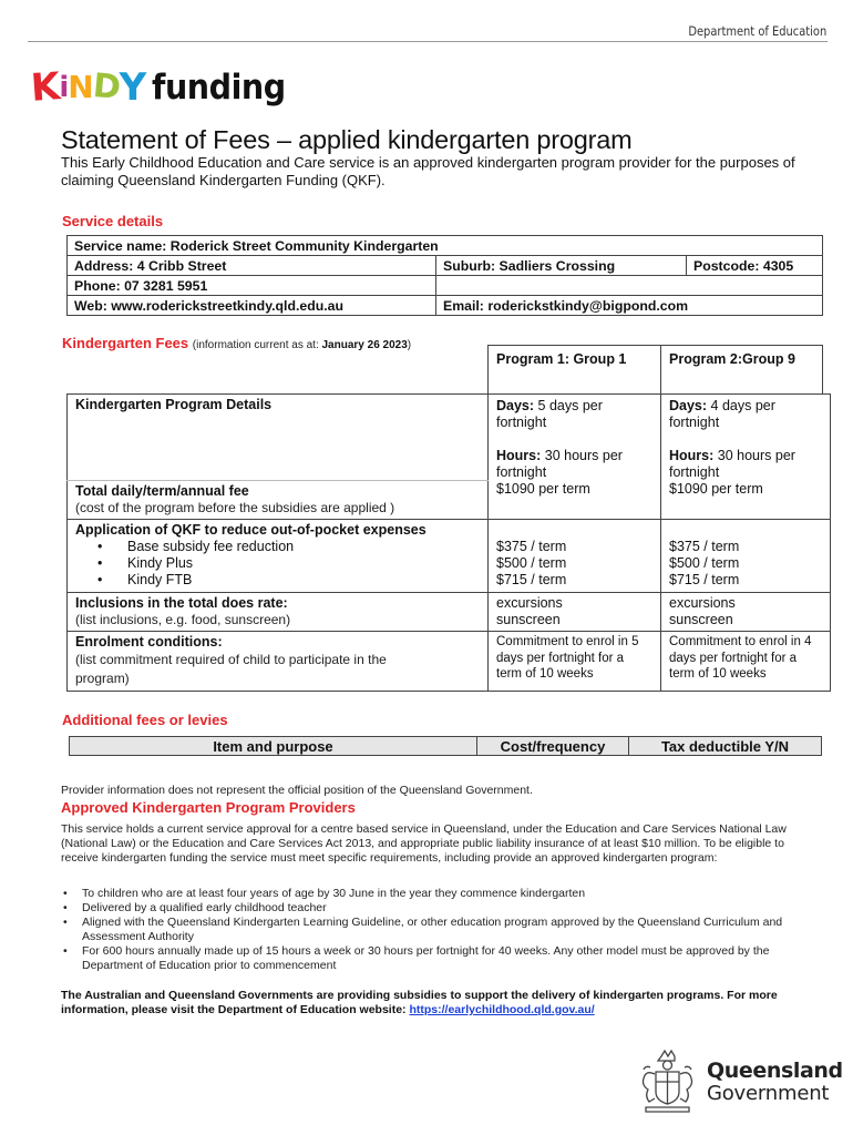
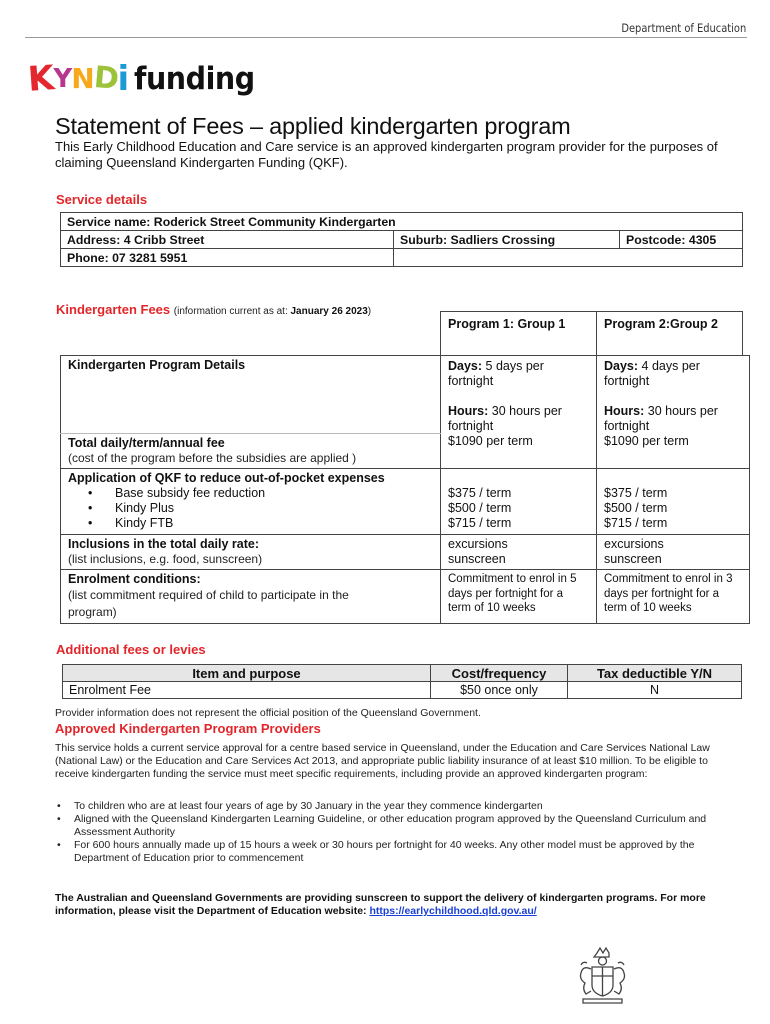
  Department of Education
- i
+ Y
  N
- Y
+ i
  funding
  Statement of Fees – applied kindergarten program
  This Early Childhood Education and Care service is an approved kindergarten program provider for the purposes of claiming Queensland Kindergarten Funding (QKF).
  Service details
  Service name: Roderick Street Community Kindergarten
  Address: 4 Cribb Street	Suburb: Sadliers Crossing	Postcode: 4305
  Phone: 07 3281 5951
- Web: www.roderickstreetkindy.qld.edu.au	Email: roderickstkindy@bigpond.com
  Kindergarten Fees (information current as at: January 26 2023)
  Program 1: Group 1
- Program 2:Group 9
+ Program 2:Group 2
  Kindergarten Program Details	Days: 5 days per fortnight Hours: 30 hours per fortnight $1090 per term	Days: 4 days per fortnight Hours: 30 hours per fortnight $1090 per term
  Total daily/term/annual fee (cost of the program before the subsidies are applied )
  Application of QKF to reduce out-of-pocket expenses Base subsidy fee reduction Kindy Plus Kindy FTB	$375 / term $500 / term $715 / term	$375 / term $500 / term $715 / term
- Inclusions in the total does rate: (list inclusions, e.g. food, sunscreen)	excursions sunscreen	excursions sunscreen
+ Inclusions in the total daily rate: (list inclusions, e.g. food, sunscreen)	excursions sunscreen	excursions sunscreen
- Enrolment conditions: (list commitment required of child to participate in the program)	Commitment to enrol in 5 days per fortnight for a term of 10 weeks	Commitment to enrol in 4 days per fortnight for a term of 10 weeks
+ Enrolment conditions: (list commitment required of child to participate in the program)	Commitment to enrol in 5 days per fortnight for a term of 10 weeks	Commitment to enrol in 3 days per fortnight for a term of 10 weeks
  Additional fees or levies
  Item and purpose	Cost/frequency	Tax deductible Y/N
+ Enrolment Fee	$50 once only	N
  Provider information does not represent the official position of the Queensland Government.
  Approved Kindergarten Program Providers
  This service holds a current service approval for a centre based service in Queensland, under the Education and Care Services National Law (National Law) or the Education and Care Services Act 2013, and appropriate public liability insurance of at least $10 million. To be eligible to receive kindergarten funding the service must meet specific requirements, including provide an approved kindergarten program:
- To children who are at least four years of age by 30 June in the year they commence kindergarten
+ To children who are at least four years of age by 30 January in the year they commence kindergarten
- Delivered by a qualified early childhood teacher
  Aligned with the Queensland Kindergarten Learning Guideline, or other education program approved by the Queensland Curriculum and Assessment Authority
  For 600 hours annually made up of 15 hours a week or 30 hours per fortnight for 40 weeks. Any other model must be approved by the Department of Education prior to commencement
- The Australian and Queensland Governments are providing subsidies to support the delivery of kindergarten programs. For more information, please visit the Department of Education website: https://earlychildhood.qld.gov.au/
+ The Australian and Queensland Governments are providing sunscreen to support the delivery of kindergarten programs. For more information, please visit the Department of Education website: https://earlychildhood.qld.gov.au/
- Queensland
- Government
